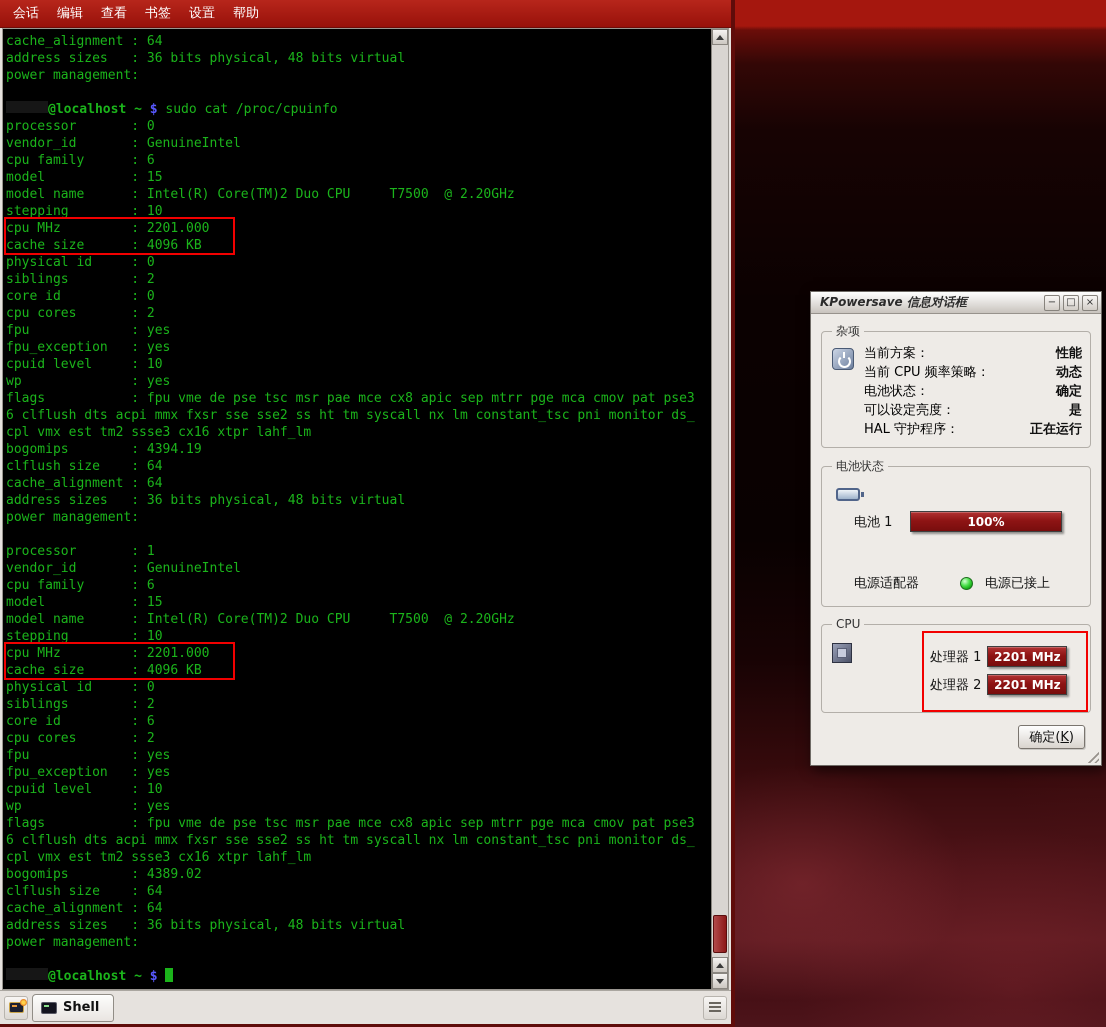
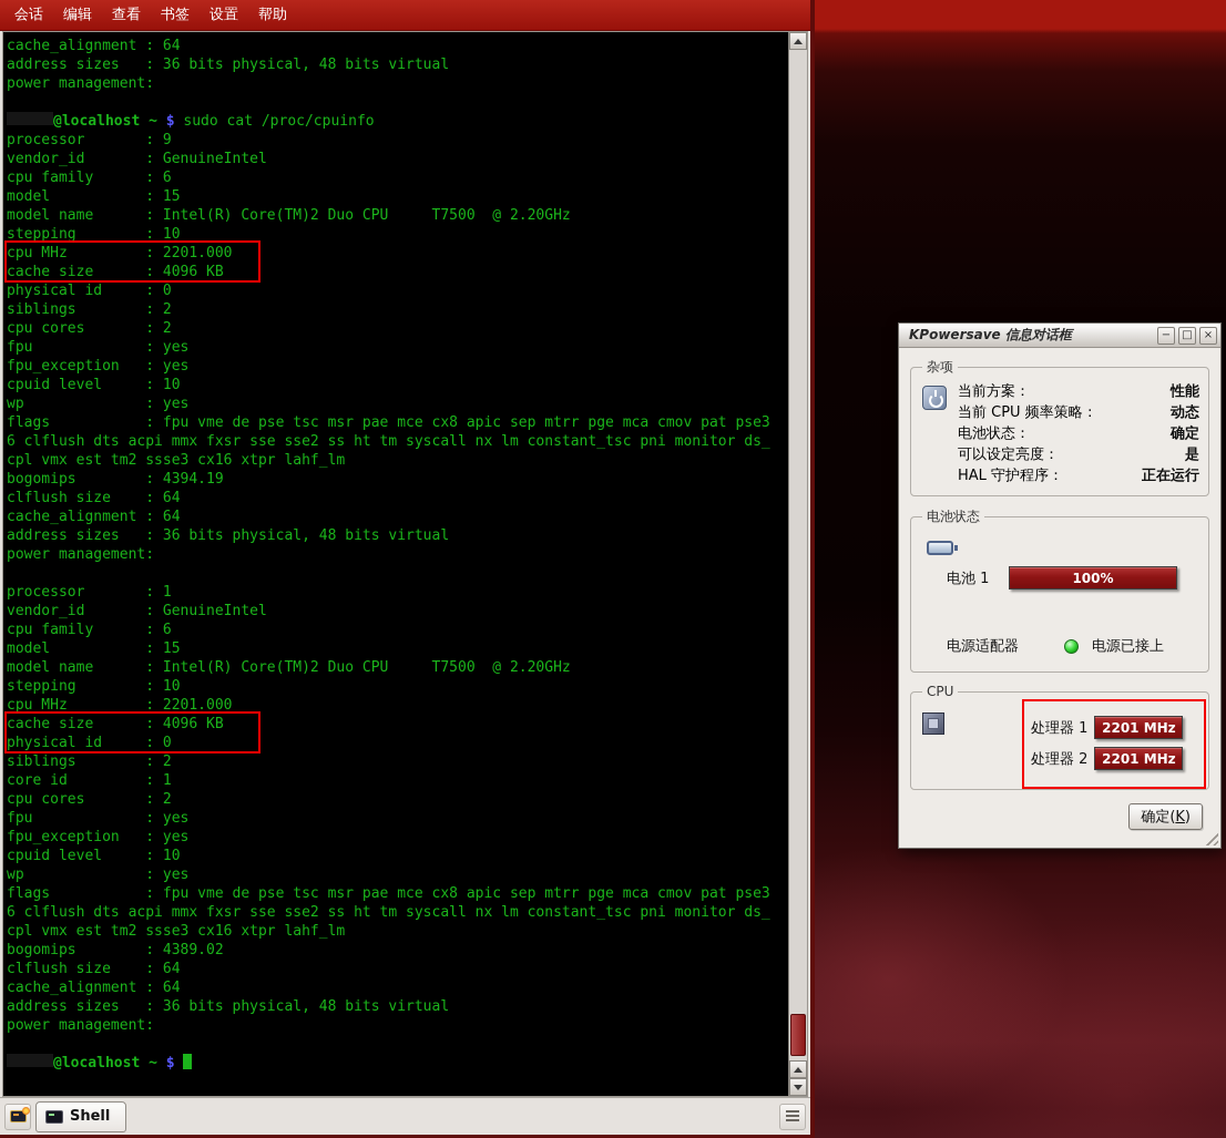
  会话
  编辑
  查看
  书签
  设置
  帮助
  cache_alignment : 64
  address sizes : 36 bits physical, 48 bits virtual
  power management:
  @localhost ~ $ sudo cat /proc/cpuinfo
- processor : 0
+ processor : 9
  vendor_id : GenuineIntel
  cpu family : 6
  model : 15
  model name : Intel(R) Core(TM)2 Duo CPU T7500 @ 2.20GHz
  stepping : 10
  cpu MHz : 2201.000
  cache size : 4096 KB
  physical id : 0
  siblings : 2
- core id : 0
  cpu cores : 2
  fpu : yes
  fpu_exception : yes
  cpuid level : 10
  wp : yes
  flags : fpu vme de pse tsc msr pae mce cx8 apic sep mtrr pge mca cmov pat pse3
  6 clflush dts acpi mmx fxsr sse sse2 ss ht tm syscall nx lm constant_tsc pni monitor ds_
  cpl vmx est tm2 ssse3 cx16 xtpr lahf_lm
  bogomips : 4394.19
  clflush size : 64
  cache_alignment : 64
  address sizes : 36 bits physical, 48 bits virtual
  power management:
  processor : 1
  vendor_id : GenuineIntel
  cpu family : 6
  model : 15
  model name : Intel(R) Core(TM)2 Duo CPU T7500 @ 2.20GHz
  stepping : 10
  cpu MHz : 2201.000
  cache size : 4096 KB
  physical id : 0
  siblings : 2
- core id : 6
+ core id : 1
  cpu cores : 2
  fpu : yes
  fpu_exception : yes
  cpuid level : 10
  wp : yes
  flags : fpu vme de pse tsc msr pae mce cx8 apic sep mtrr pge mca cmov pat pse3
  6 clflush dts acpi mmx fxsr sse sse2 ss ht tm syscall nx lm constant_tsc pni monitor ds_
  cpl vmx est tm2 ssse3 cx16 xtpr lahf_lm
  bogomips : 4389.02
  clflush size : 64
  cache_alignment : 64
  address sizes : 36 bits physical, 48 bits virtual
  power management:
  @localhost ~ $
  Shell
  KPowersave 信息对话框
  −
  □
  ×
  杂项
  当前方案：
  性能
  当前 CPU 频率策略：
  动态
  电池状态：
  确定
  可以设定亮度：
  是
  HAL 守护程序：
  正在运行
  电池状态
  电池 1
  100%
  电源适配器
  电源已接上
  CPU
  处理器 1
  2201 MHz
  处理器 2
  2201 MHz
  确定(K)
